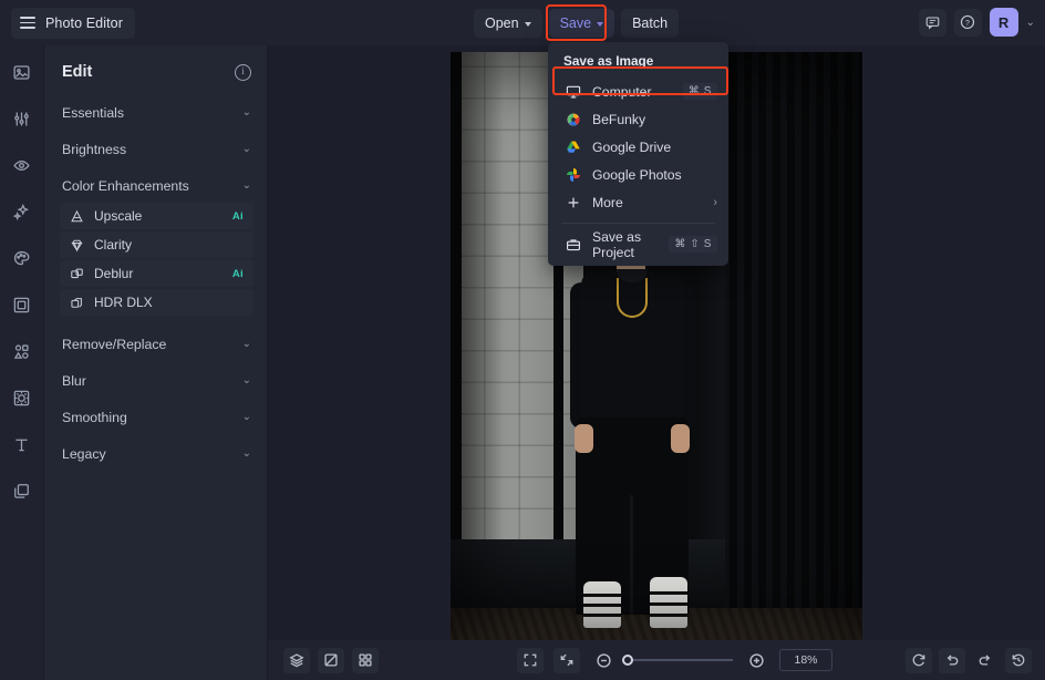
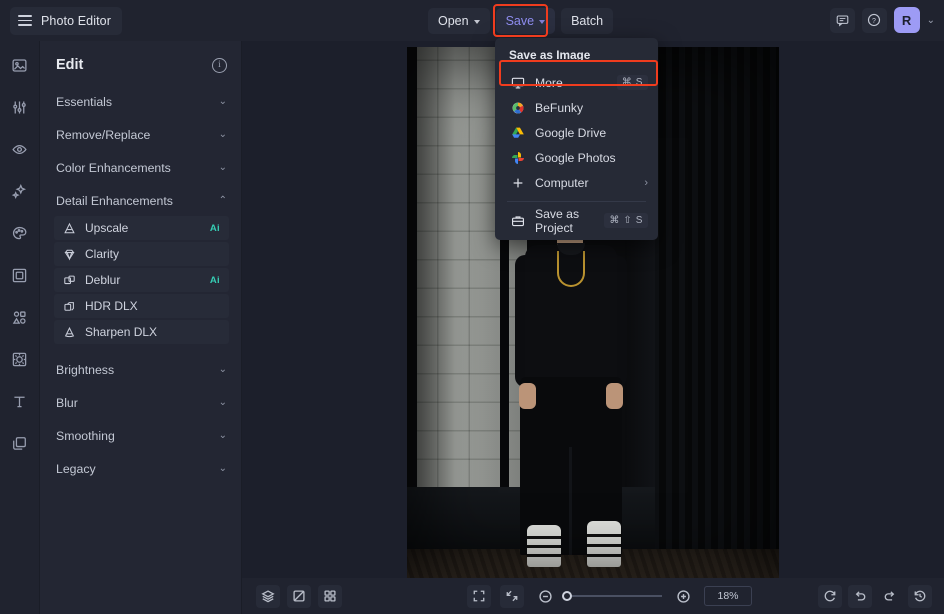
  Photo Editor
  Open
  Save
  Batch
  R
  ⌄
  Edit
  i
  Essentials
  ⌄
- Brightness
+ Remove/Replace
  ⌄
  Color Enhancements
  ⌄
+ Detail Enhancements
+ ⌃
  Upscale
  Ai
  Clarity
  Deblur
  Ai
  HDR DLX
+ Sharpen DLX
- Remove/Replace
+ Brightness
  ⌄
  Blur
  ⌄
  Smoothing
  ⌄
  Legacy
  ⌄
  Save as Image
- Computer
+ More
  ⌘ S
  BeFunky
  Google Drive
  Google Photos
- More
+ Computer
  ›
  Save as Project
  ⌘ ⇧ S
  18%
